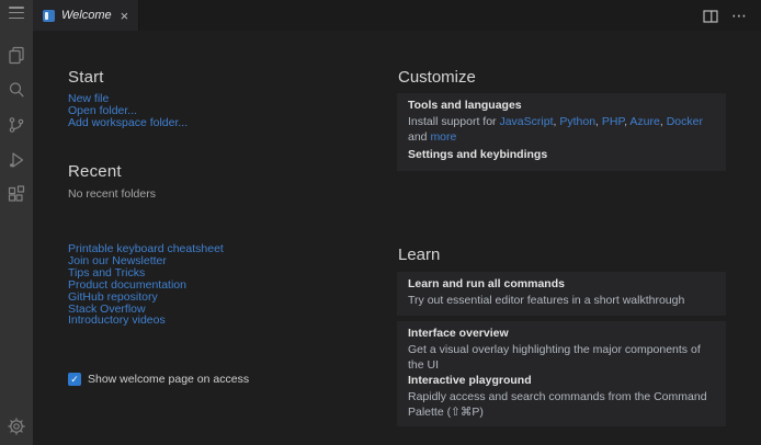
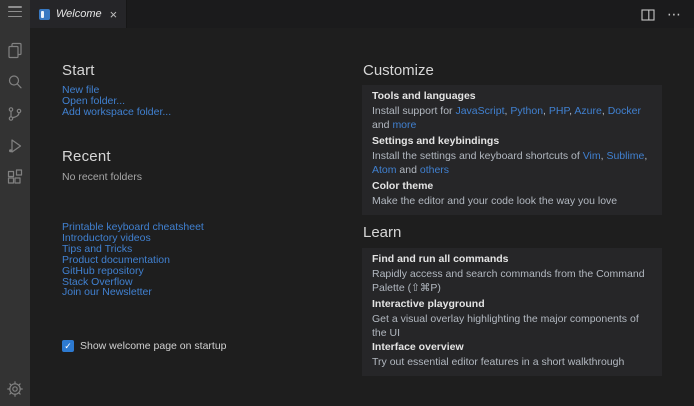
  Welcome
  ×
  ⋯
  Start
  New file
  Open folder...
  Add workspace folder...
  Recent
  No recent folders
  Printable keyboard cheatsheet
- Join our Newsletter
+ Introductory videos
  Tips and Tricks
  Product documentation
  GitHub repository
  Stack Overflow
- Introductory videos
+ Join our Newsletter
  ✓
- Show welcome page on access
+ Show welcome page on startup
  Customize
  Tools and languages
  Install support for JavaScript, Python, PHP, Azure, Docker and more
  Settings and keybindings
+ Install the settings and keyboard shortcuts of Vim, Sublime, Atom and others
+ Color theme
+ Make the editor and your code look the way you love
  Learn
- Learn and run all commands
+ Find and run all commands
- Try out essential editor features in a short walkthrough
+ Rapidly access and search commands from the Command Palette (⇧⌘P)
- Interface overview
+ Interactive playground
  Get a visual overlay highlighting the major components of the UI
- Interactive playground
+ Interface overview
- Rapidly access and search commands from the Command Palette (⇧⌘P)
+ Try out essential editor features in a short walkthrough
